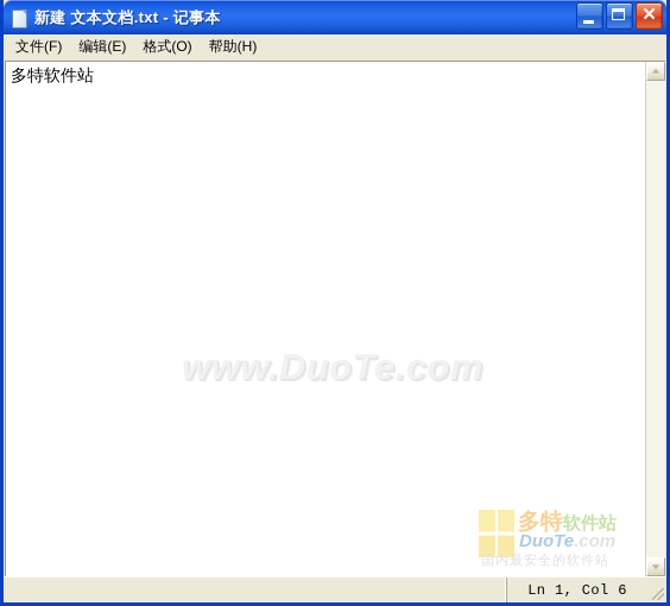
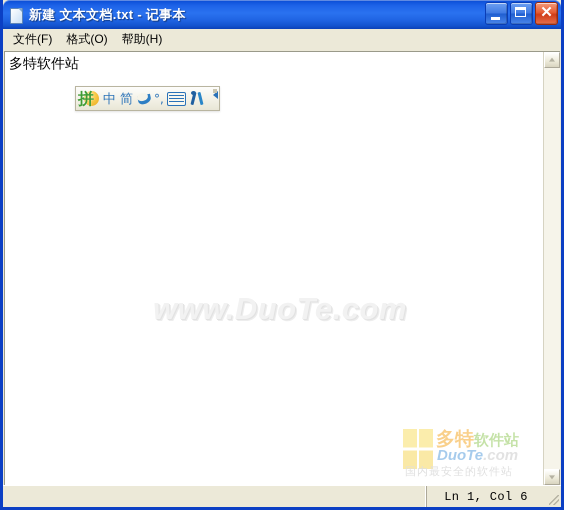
  新建 文本文档.txt - 记事本
  ✕
  文件(F)
- 编辑(E)
  格式(O)
  帮助(H)
  多特软件站
  www.DuoTe.com
+ 拼
+ 中
+ 简
+ °,
  多特软件站
  DuoTe.com
  国内最安全的软件站
  Ln 1, Col 6
